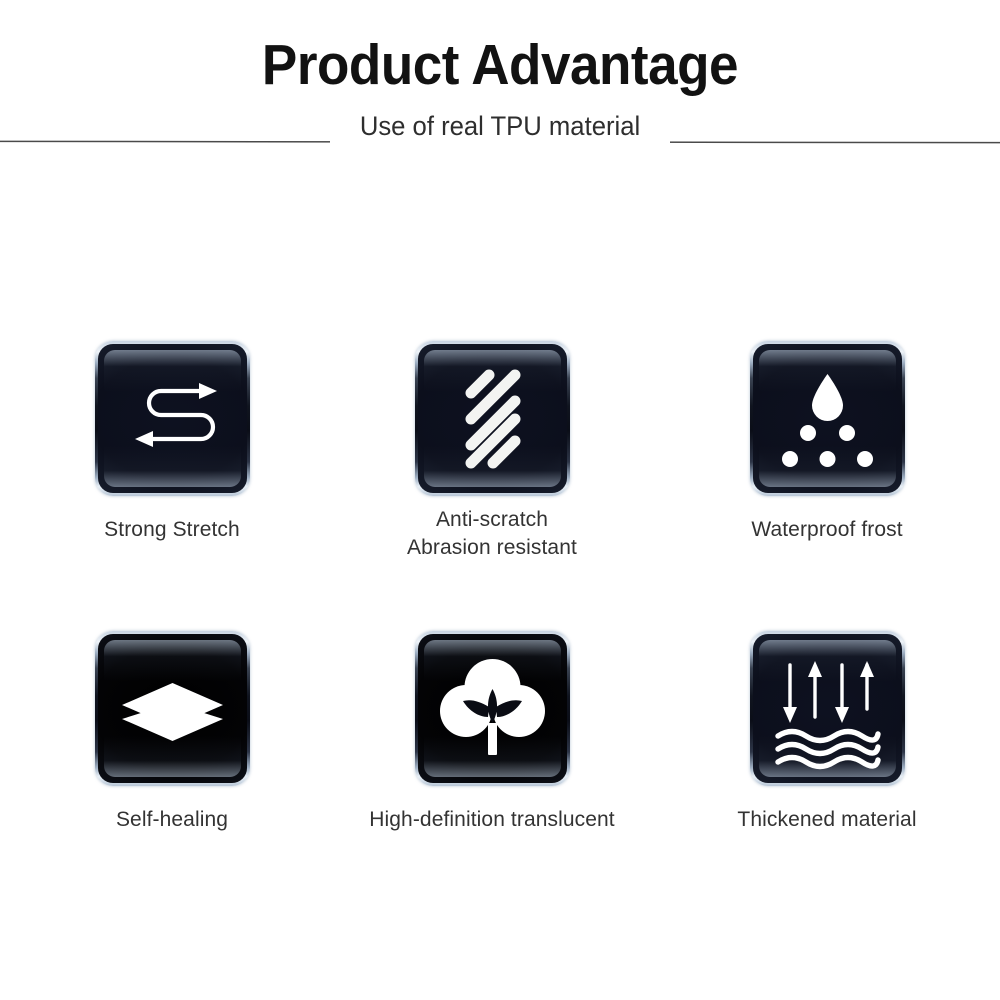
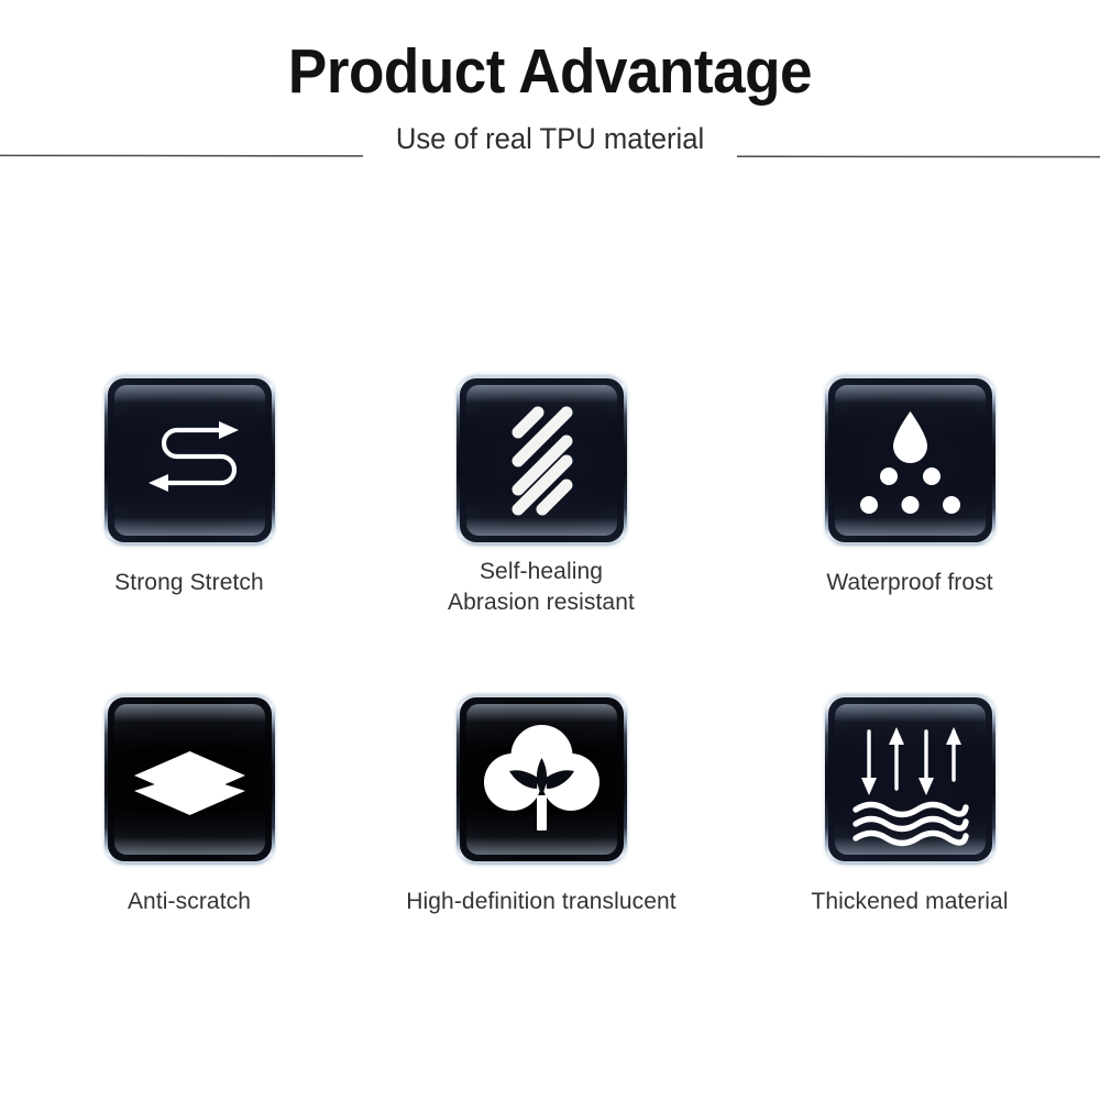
  Product Advantage
  Use of real TPU material
  Strong Stretch
- Anti-scratch
+ Self-healing
  Abrasion resistant
  Waterproof frost
- Self-healing
+ Anti-scratch
  High-definition translucent
  Thickened material
